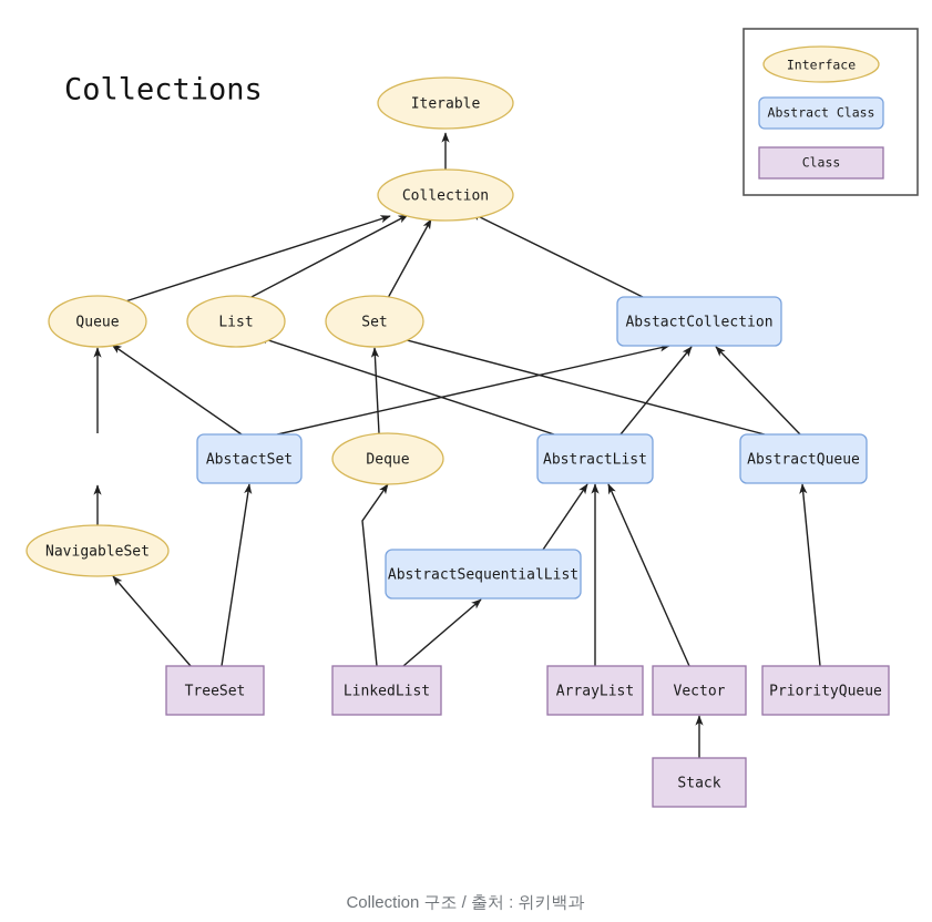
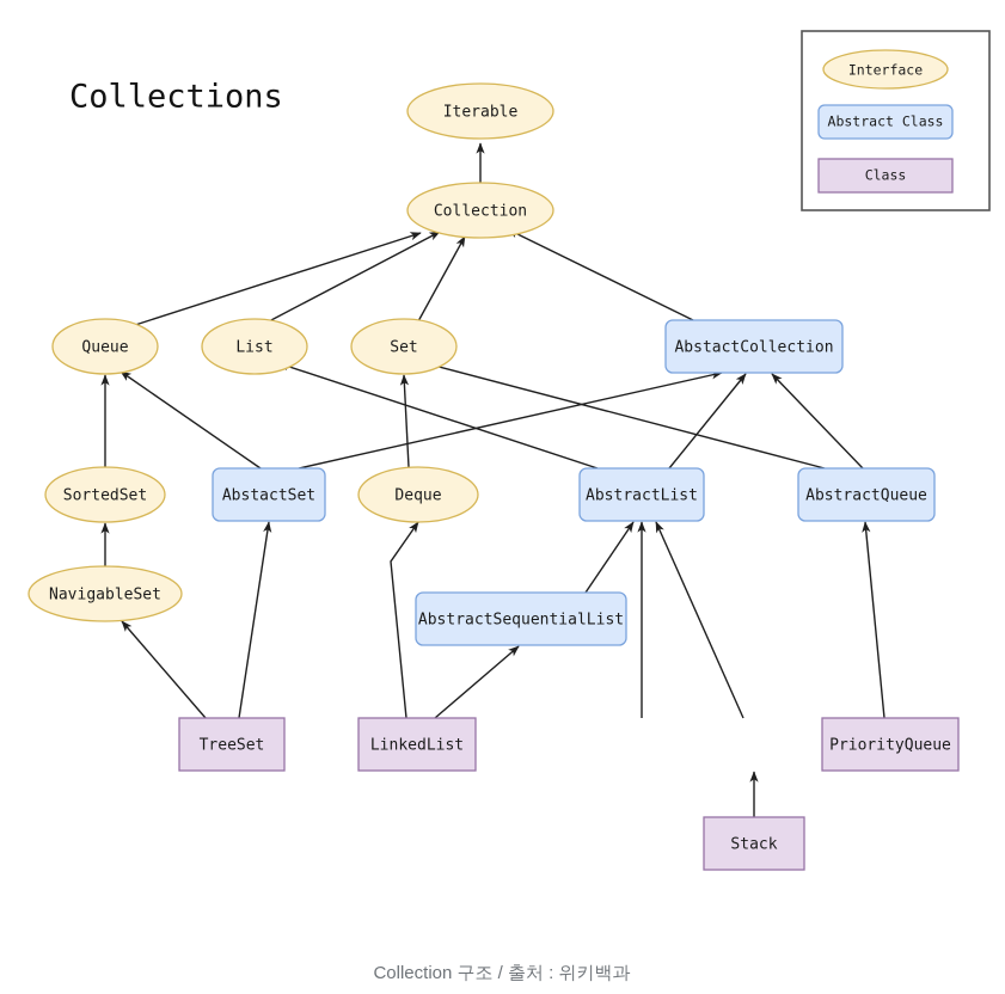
  Iterable
  Collection
  Queue
  List
  Set
  AbstactCollection
+ SortedSet
  AbstactSet
  Deque
  AbstractList
  AbstractQueue
  NavigableSet
  AbstractSequentialList
  TreeSet
  LinkedList
- ArrayList
- Vector
  PriorityQueue
  Stack
  Collections
  Interface
  Abstract Class
  Class
  Collection 구조 / 출처 : 위키백과
